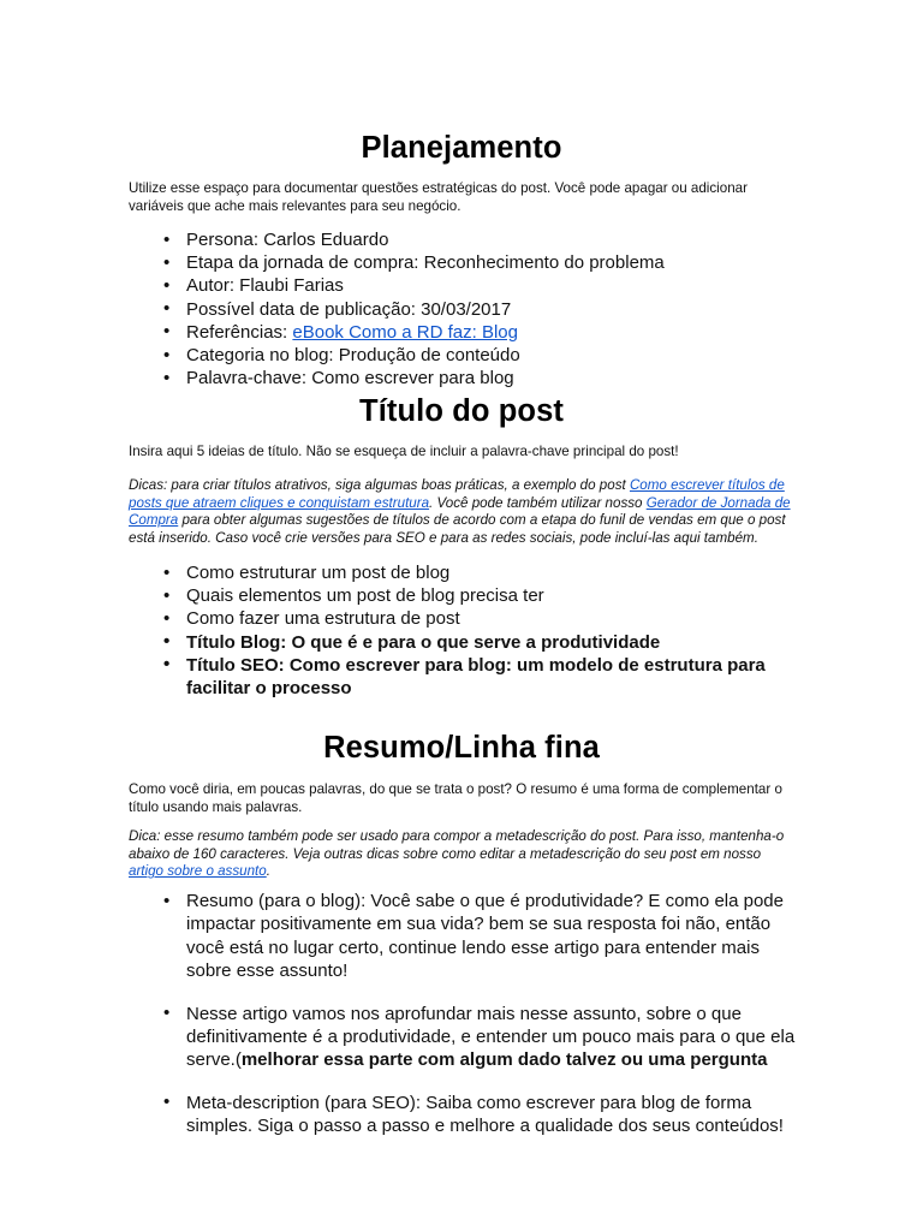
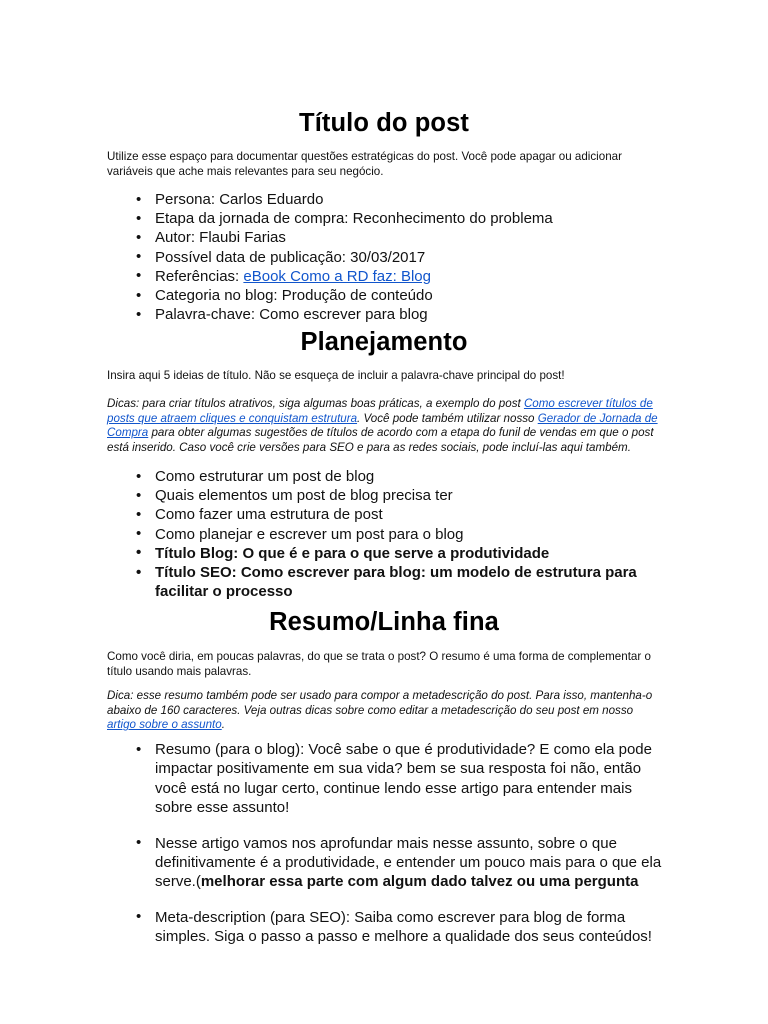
- Planejamento
+ Título do post
  Utilize esse espaço para documentar questões estratégicas do post. Você pode apagar ou adicionar variáveis que ache mais relevantes para seu negócio.
  Persona: Carlos Eduardo
  Etapa da jornada de compra: Reconhecimento do problema
  Autor: Flaubi Farias
  Possível data de publicação: 30/03/2017
  Referências: eBook Como a RD faz: Blog
  Categoria no blog: Produção de conteúdo
  Palavra-chave: Como escrever para blog
- Título do post
+ Planejamento
  Insira aqui 5 ideias de título. Não se esqueça de incluir a palavra-chave principal do post!
  Dicas: para criar títulos atrativos, siga algumas boas práticas, a exemplo do post Como escrever títulos de posts que atraem cliques e conquistam estrutura. Você pode também utilizar nosso Gerador de Jornada de Compra para obter algumas sugestões de títulos de acordo com a etapa do funil de vendas em que o post está inserido. Caso você crie versões para SEO e para as redes sociais, pode incluí-las aqui também.
  Como estruturar um post de blog
  Quais elementos um post de blog precisa ter
  Como fazer uma estrutura de post
+ Como planejar e escrever um post para o blog
  Título Blog: O que é e para o que serve a produtividade
  Título SEO: Como escrever para blog: um modelo de estrutura para facilitar o processo
  Resumo/Linha fina
  Como você diria, em poucas palavras, do que se trata o post? O resumo é uma forma de complementar o título usando mais palavras.
  Dica: esse resumo também pode ser usado para compor a metadescrição do post. Para isso, mantenha-o abaixo de 160 caracteres. Veja outras dicas sobre como editar a metadescrição do seu post em nosso artigo sobre o assunto.
  Resumo (para o blog): Você sabe o que é produtividade? E como ela pode impactar positivamente em sua vida? bem se sua resposta foi não, então você está no lugar certo, continue lendo esse artigo para entender mais sobre esse assunto!
  Nesse artigo vamos nos aprofundar mais nesse assunto, sobre o que definitivamente é a produtividade, e entender um pouco mais para o que ela serve.(melhorar essa parte com algum dado talvez ou uma pergunta
  Meta-description (para SEO): Saiba como escrever para blog de forma simples. Siga o passo a passo e melhore a qualidade dos seus conteúdos!
